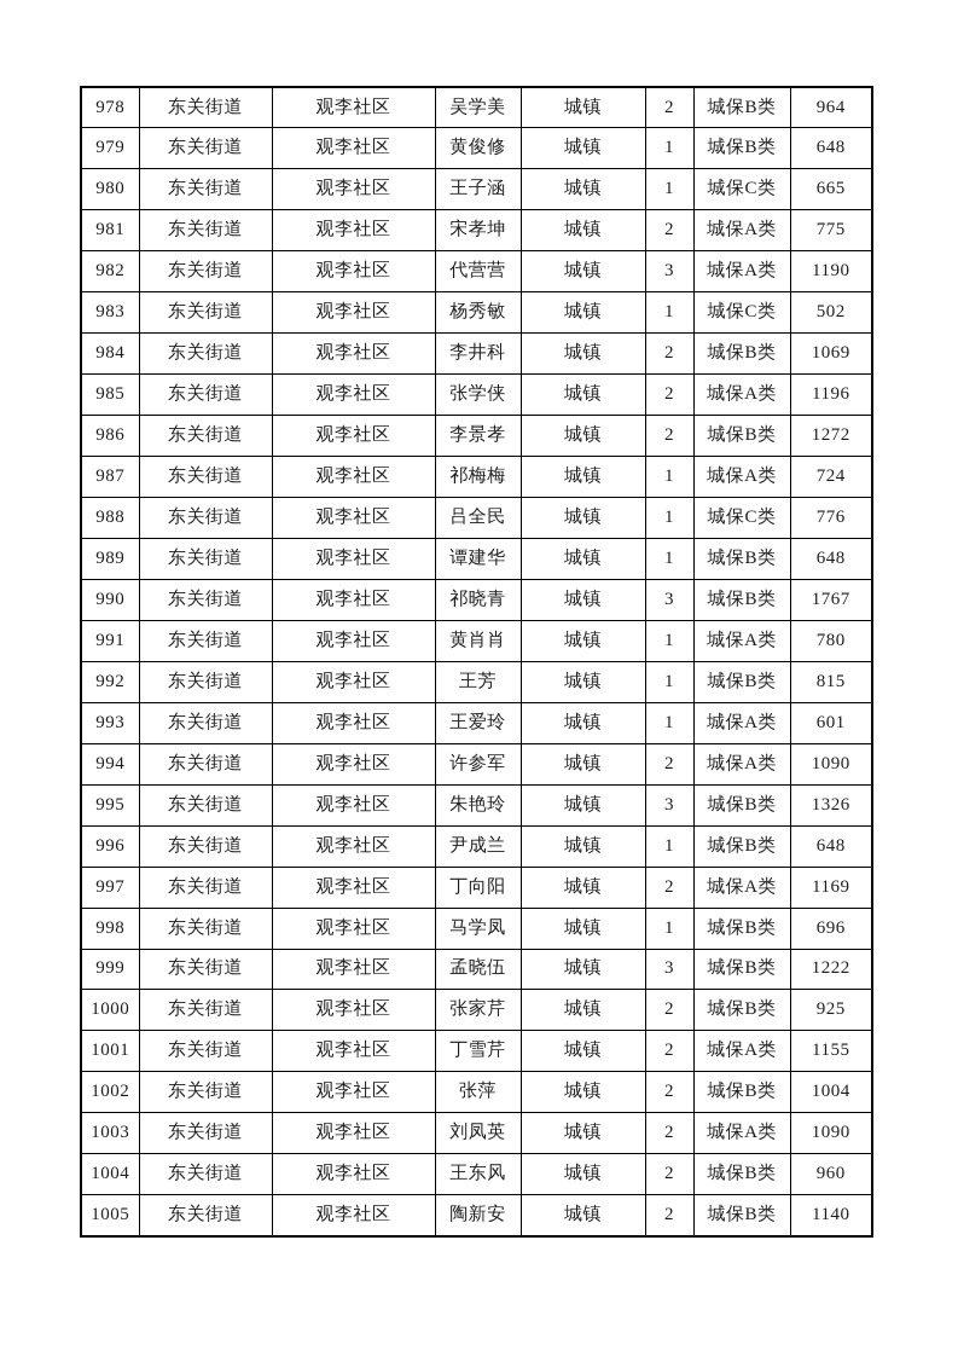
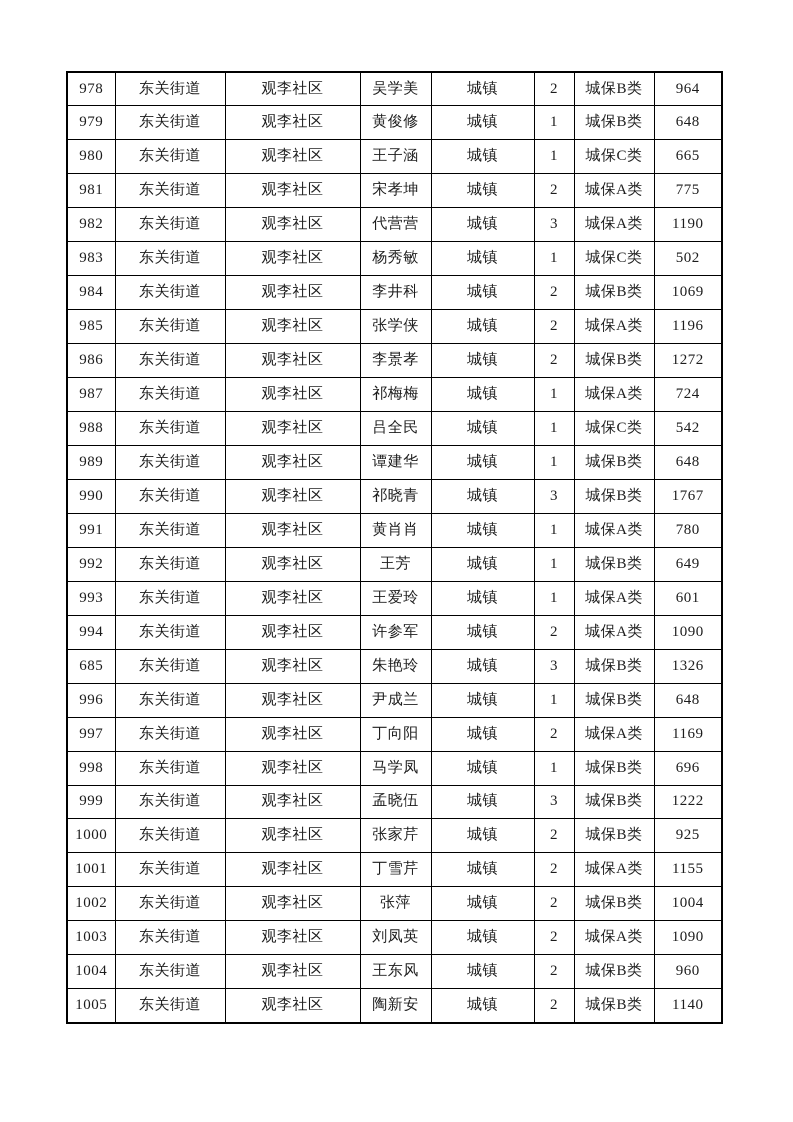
  978	东关街道	观李社区	吴学美	城镇	2	城保B类	964
  979	东关街道	观李社区	黄俊修	城镇	1	城保B类	648
  980	东关街道	观李社区	王子涵	城镇	1	城保C类	665
  981	东关街道	观李社区	宋孝坤	城镇	2	城保A类	775
  982	东关街道	观李社区	代营营	城镇	3	城保A类	1190
  983	东关街道	观李社区	杨秀敏	城镇	1	城保C类	502
  984	东关街道	观李社区	李井科	城镇	2	城保B类	1069
  985	东关街道	观李社区	张学侠	城镇	2	城保A类	1196
  986	东关街道	观李社区	李景孝	城镇	2	城保B类	1272
  987	东关街道	观李社区	祁梅梅	城镇	1	城保A类	724
- 988	东关街道	观李社区	吕全民	城镇	1	城保C类	776
+ 988	东关街道	观李社区	吕全民	城镇	1	城保C类	542
  989	东关街道	观李社区	谭建华	城镇	1	城保B类	648
  990	东关街道	观李社区	祁晓青	城镇	3	城保B类	1767
  991	东关街道	观李社区	黄肖肖	城镇	1	城保A类	780
- 992	东关街道	观李社区	王芳	城镇	1	城保B类	815
+ 992	东关街道	观李社区	王芳	城镇	1	城保B类	649
  993	东关街道	观李社区	王爱玲	城镇	1	城保A类	601
  994	东关街道	观李社区	许参军	城镇	2	城保A类	1090
- 995	东关街道	观李社区	朱艳玲	城镇	3	城保B类	1326
+ 685	东关街道	观李社区	朱艳玲	城镇	3	城保B类	1326
  996	东关街道	观李社区	尹成兰	城镇	1	城保B类	648
  997	东关街道	观李社区	丁向阳	城镇	2	城保A类	1169
  998	东关街道	观李社区	马学凤	城镇	1	城保B类	696
  999	东关街道	观李社区	孟晓伍	城镇	3	城保B类	1222
  1000	东关街道	观李社区	张家芹	城镇	2	城保B类	925
  1001	东关街道	观李社区	丁雪芹	城镇	2	城保A类	1155
  1002	东关街道	观李社区	张萍	城镇	2	城保B类	1004
  1003	东关街道	观李社区	刘凤英	城镇	2	城保A类	1090
  1004	东关街道	观李社区	王东风	城镇	2	城保B类	960
  1005	东关街道	观李社区	陶新安	城镇	2	城保B类	1140
